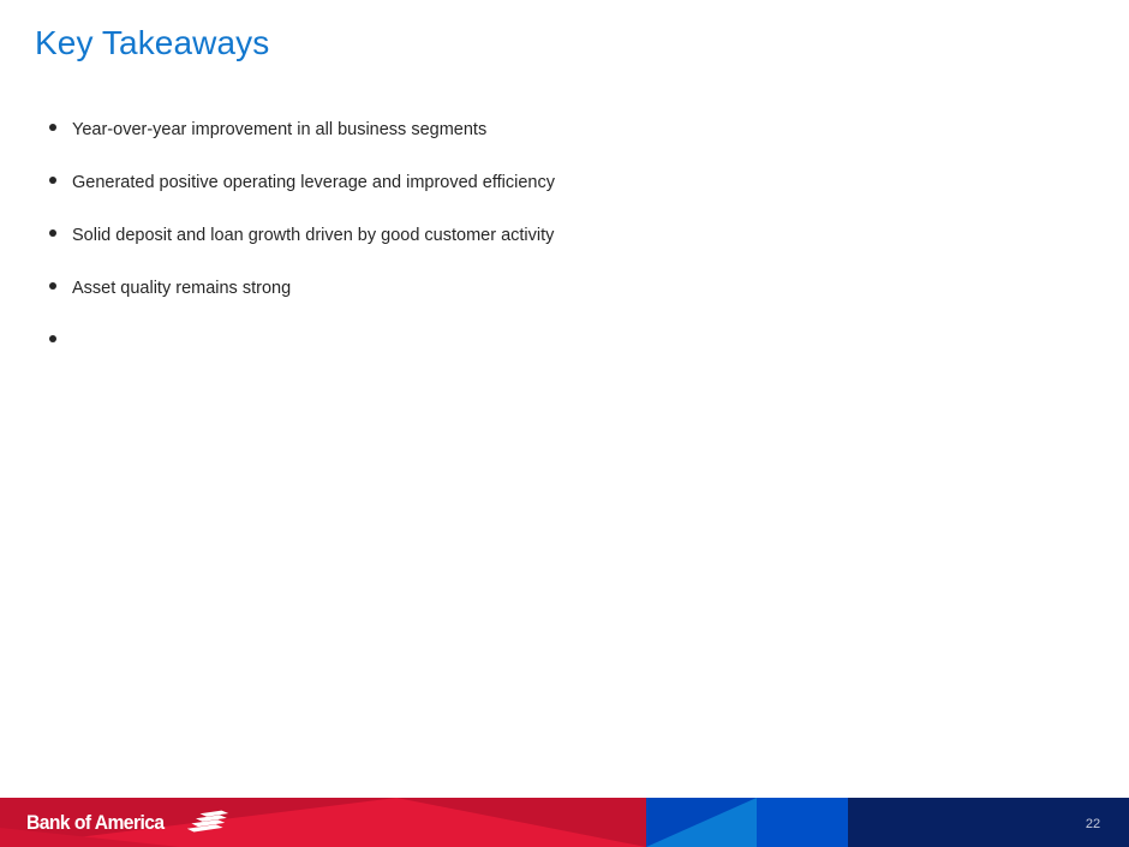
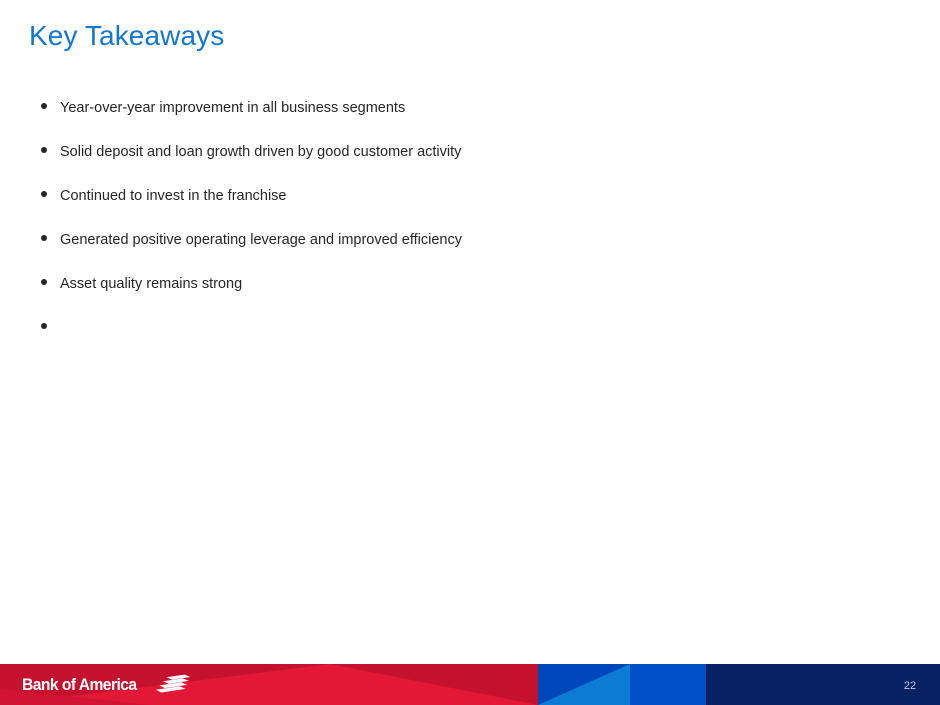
  Key Takeaways
  Year-over-year improvement in all business segments
- Generated positive operating leverage and improved efficiency
+ Solid deposit and loan growth driven by good customer activity
+ Continued to invest in the franchise
- Solid deposit and loan growth driven by good customer activity
+ Generated positive operating leverage and improved efficiency
  Asset quality remains strong
  Bank of America
  22
